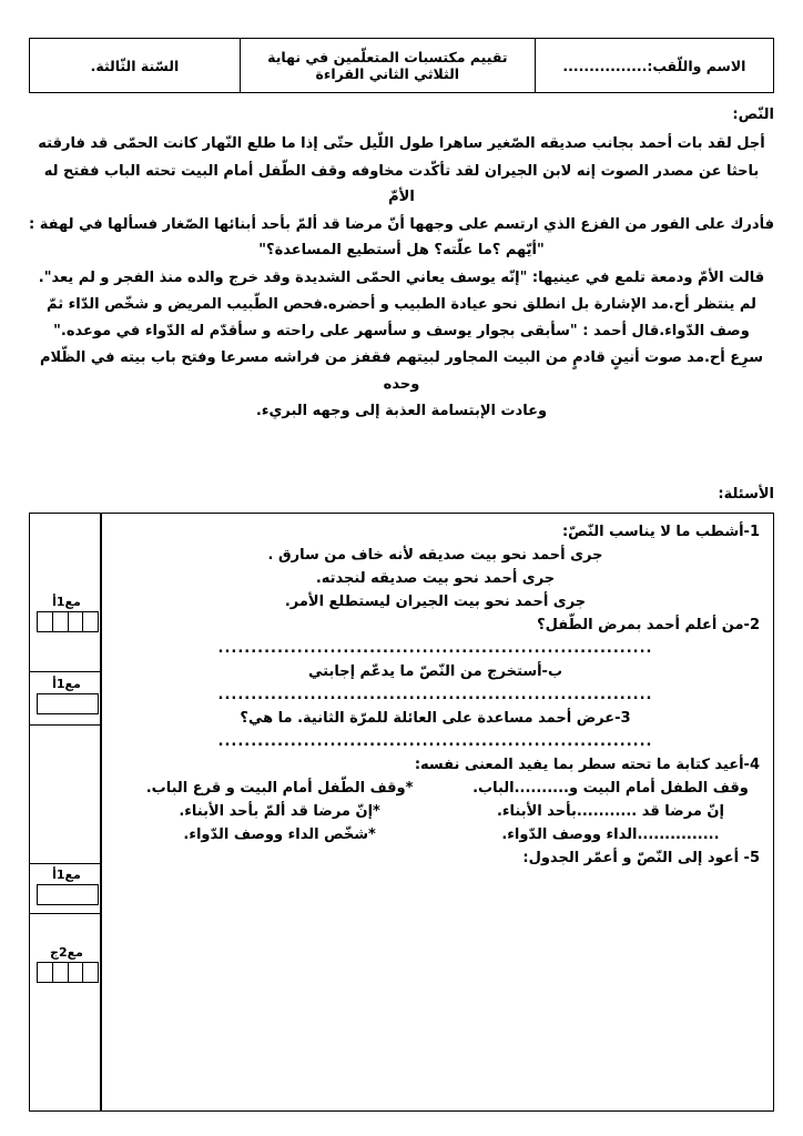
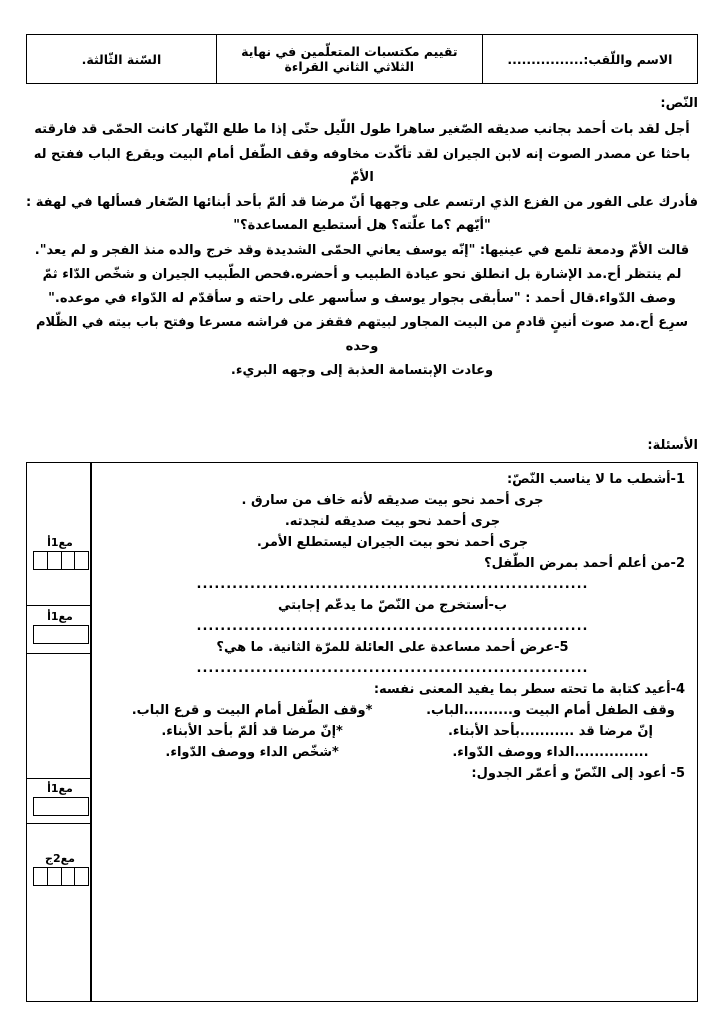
  الاسم واللّقب:................	تقييم مكتسبات المتعلّمين في نهاية الثلاثي الثاني القراءة	السّنة الثّالثة.
  النّص:
  أجل لقد بات أحمد بجانب صديقه الصّغير ساهرا طول اللّيل حتّى إذا ما طلع النّهار كانت الحمّى قد فارقته
- باحثا عن مصدر الصوت إنه لابن الجيران لقد تأكّدت مخاوفه وقف الطّفل أمام البيت تحته الباب ففتح له الأمّ
+ باحثا عن مصدر الصوت إنه لابن الجيران لقد تأكّدت مخاوفه وقف الطّفل أمام البيت ويقرع الباب ففتح له الأمّ
  فأدرك على الفور من الفزع الذي ارتسم على وجهها أنّ مرضا قد ألمّ بأحد أبنائها الصّغار فسألها في لهفة : "أيّهم ؟ما علّته؟ هل أستطيع المساعدة؟"
  قالت الأمّ ودمعة تلمع في عينيها: "إنّه يوسف يعاني الحمّى الشديدة وقد خرج والده منذ الفجر و لم يعد".
- لم ينتظر أح.مد الإشارة بل انطلق نحو عيادة الطبيب و أحضره.فحص الطّبيب المريض و شخّص الدّاء ثمّ وصف الدّواء.قال أحمد : "سأبقى بجوار يوسف و سأسهر على راحته و سأقدّم له الدّواء في موعده."
+ لم ينتظر أح.مد الإشارة بل انطلق نحو عيادة الطبيب و أحضره.فحص الطّبيب الجيران و شخّص الدّاء ثمّ وصف الدّواء.قال أحمد : "سأبقى بجوار يوسف و سأسهر على راحته و سأقدّم له الدّواء في موعده."
  سرِع أح.مد صوت أنينٍ قادمٍ من البيت المجاور لبيتهم فقفز من فراشه مسرعا وفتح باب بيته في الظّلام وحده
  وعادت الإبتسامة العذبة إلى وجهه البريء.
  الأسئلة:
  مع1أ
  مع1أ
  مع1أ
  مع2ج
  1-أشطب ما لا يناسب النّصّ:
  جرى أحمد نحو بيت صديقه لأنه خاف من سارق .
  جرى أحمد نحو بيت صديقه لنجدته.
  جرى أحمد نحو بيت الجيران ليستطلع الأمر.
  2-من أعلم أحمد بمرض الطّفل؟
  ..................................................................
  ب-أستخرج من النّصّ ما يدعّم إجابتي
  ..................................................................
- 3-عرض أحمد مساعدة على العائلة للمرّة الثانية. ما هي؟
+ 5-عرض أحمد مساعدة على العائلة للمرّة الثانية. ما هي؟
  ..................................................................
  4-أعيد كتابة ما تحته سطر بما يفيد المعنى نفسه:
  *وقف الطّفل أمام البيت و قرع الباب.
  وقف الطفل أمام البيت و..........الباب.
  *إنّ مرضا قد ألمّ بأحد الأبناء.
  إنّ مرضا قد ...........بأحد الأبناء.
  *شخّص الداء ووصف الدّواء.
  ...............الداء ووصف الدّواء.
  5- أعود إلى النّصّ و أعمّر الجدول:
